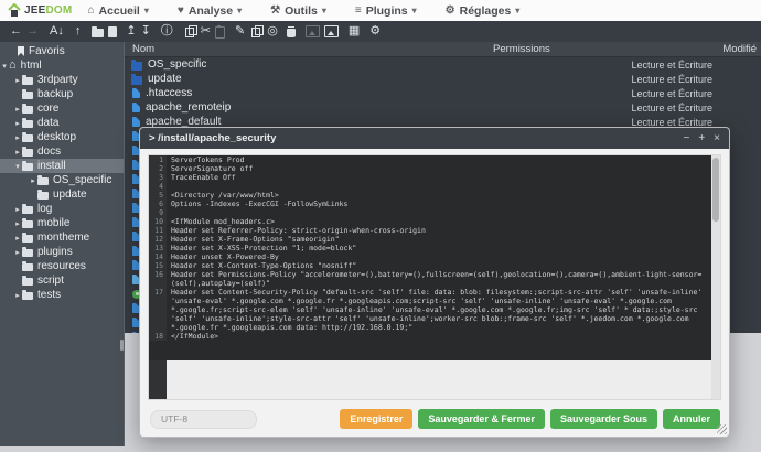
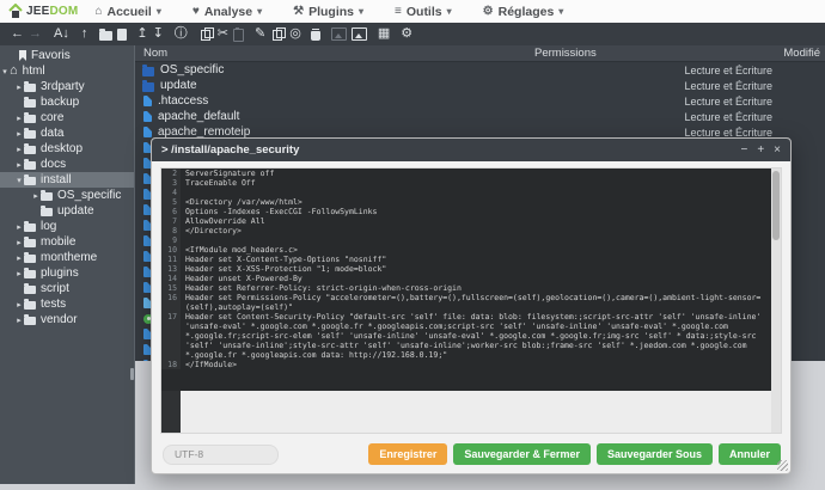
  JEEDOM
  ⌂
  Accueil
  ▾
  ♥
  Analyse
  ▾
  ⚒
- Outils
+ Plugins
  ▾
  ≡
- Plugins
+ Outils
  ▾
  ⚙
  Réglages
  ▾
  ←
  →
  A↓
  ↑
  ↥
  ↧
  ⓘ
  ✂
  ✎
  ◎
  ▦
  ⚙
  Favoris
  html
  3rdparty
  backup
  core
  data
  desktop
  docs
  install
  OS_specific
  update
  log
  mobile
  montheme
  plugins
- resources
  script
  tests
+ vendor
  Nom
  Permissions
  Modifié
  OS_specific
  Lecture et Écriture
  update
  Lecture et Écriture
  .htaccess
  Lecture et Écriture
- apache_remoteip
+ apache_default
  Lecture et Écriture
- apache_default
+ apache_remoteip
  Lecture et Écriture
  > /install/apache_security
  −
  +
  ×
- 1
- ServerTokens Prod
  2
  ServerSignature off
  3
  TraceEnable Off
  4
  5
  <Directory /var/www/html>
  6
  Options -Indexes -ExecCGI -FollowSymLinks
+ 7
+ AllowOverride All
+ 8
+ </Directory>
  9
  10
  <IfModule mod_headers.c>
  11
- Header set Referrer-Policy: strict-origin-when-cross-origin
+ Header set X-Content-Type-Options "nosniff"
- 12
- Header set X-Frame-Options "sameorigin"
  13
  Header set X-XSS-Protection "1; mode=block"
  14
  Header unset X-Powered-By
  15
- Header set X-Content-Type-Options "nosniff"
+ Header set Referrer-Policy: strict-origin-when-cross-origin
  16
  Header set Permissions-Policy "accelerometer=(),battery=(),fullscreen=(self),geolocation=(),camera=(),ambient-light-sensor=(self),autoplay=(self)"
  17
  Header set Content-Security-Policy "default-src 'self' file: data: blob: filesystem:;script-src-attr 'self' 'unsafe-inline' 'unsafe-eval' *.google.com *.google.fr *.googleapis.com;script-src 'self' 'unsafe-inline' 'unsafe-eval' *.google.com *.google.fr;script-src-elem 'self' 'unsafe-inline' 'unsafe-eval' *.google.com *.google.fr;img-src 'self' * data:;style-src 'self' 'unsafe-inline';style-src-attr 'self' 'unsafe-inline';worker-src blob:;frame-src 'self' *.jeedom.com *.google.com *.google.fr *.googleapis.com data: http://192.168.0.19;"
  18
  </IfModule>
  UTF-8
  Enregistrer
  Sauvegarder & Fermer
  Sauvegarder Sous
  Annuler
